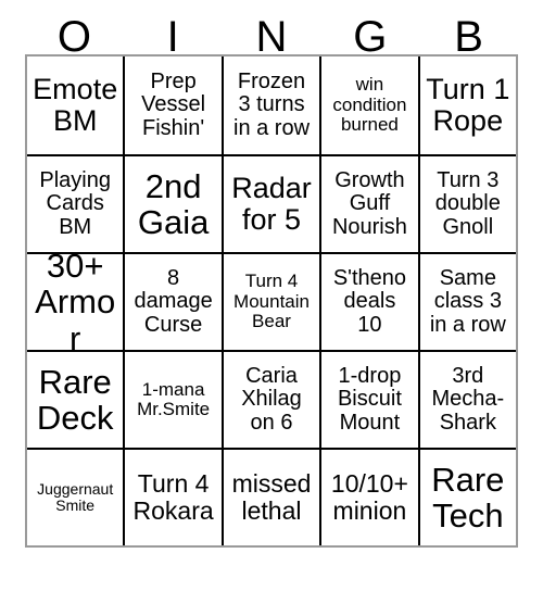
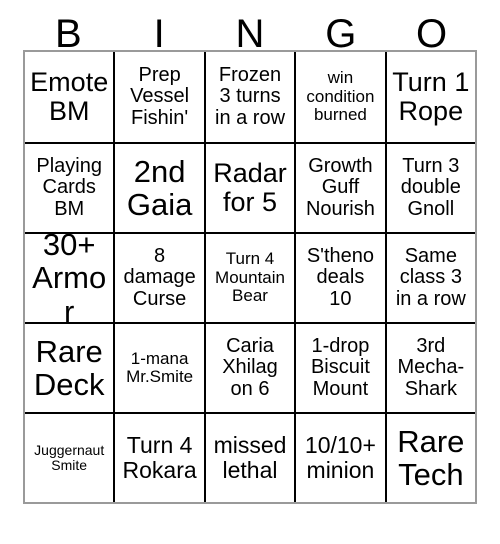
- O
+ B
  I
  N
  G
- B
+ O
  Emote
  BM
  Prep
  Vessel
  Fishin'
  Frozen
  3 turns
  in a row
  win
  condition
  burned
  Turn 1
  Rope
  Playing
  Cards
  BM
  2nd
  Gaia
  Radar
  for 5
  Growth
  Guff
  Nourish
  Turn 3
  double
  Gnoll
  30+
  Armor
  8
  damage
  Curse
  Turn 4
  Mountain
  Bear
  S'theno
  deals
  10
  Same
  class 3
  in a row
  Rare
  Deck
  1-mana
  Mr.Smite
  Caria
  Xhilag
  on 6
  1-drop
  Biscuit
  Mount
  3rd
  Mecha-
  Shark
  Juggernaut
  Smite
  Turn 4
  Rokara
  missed
  lethal
  10/10+
  minion
  Rare
  Tech
